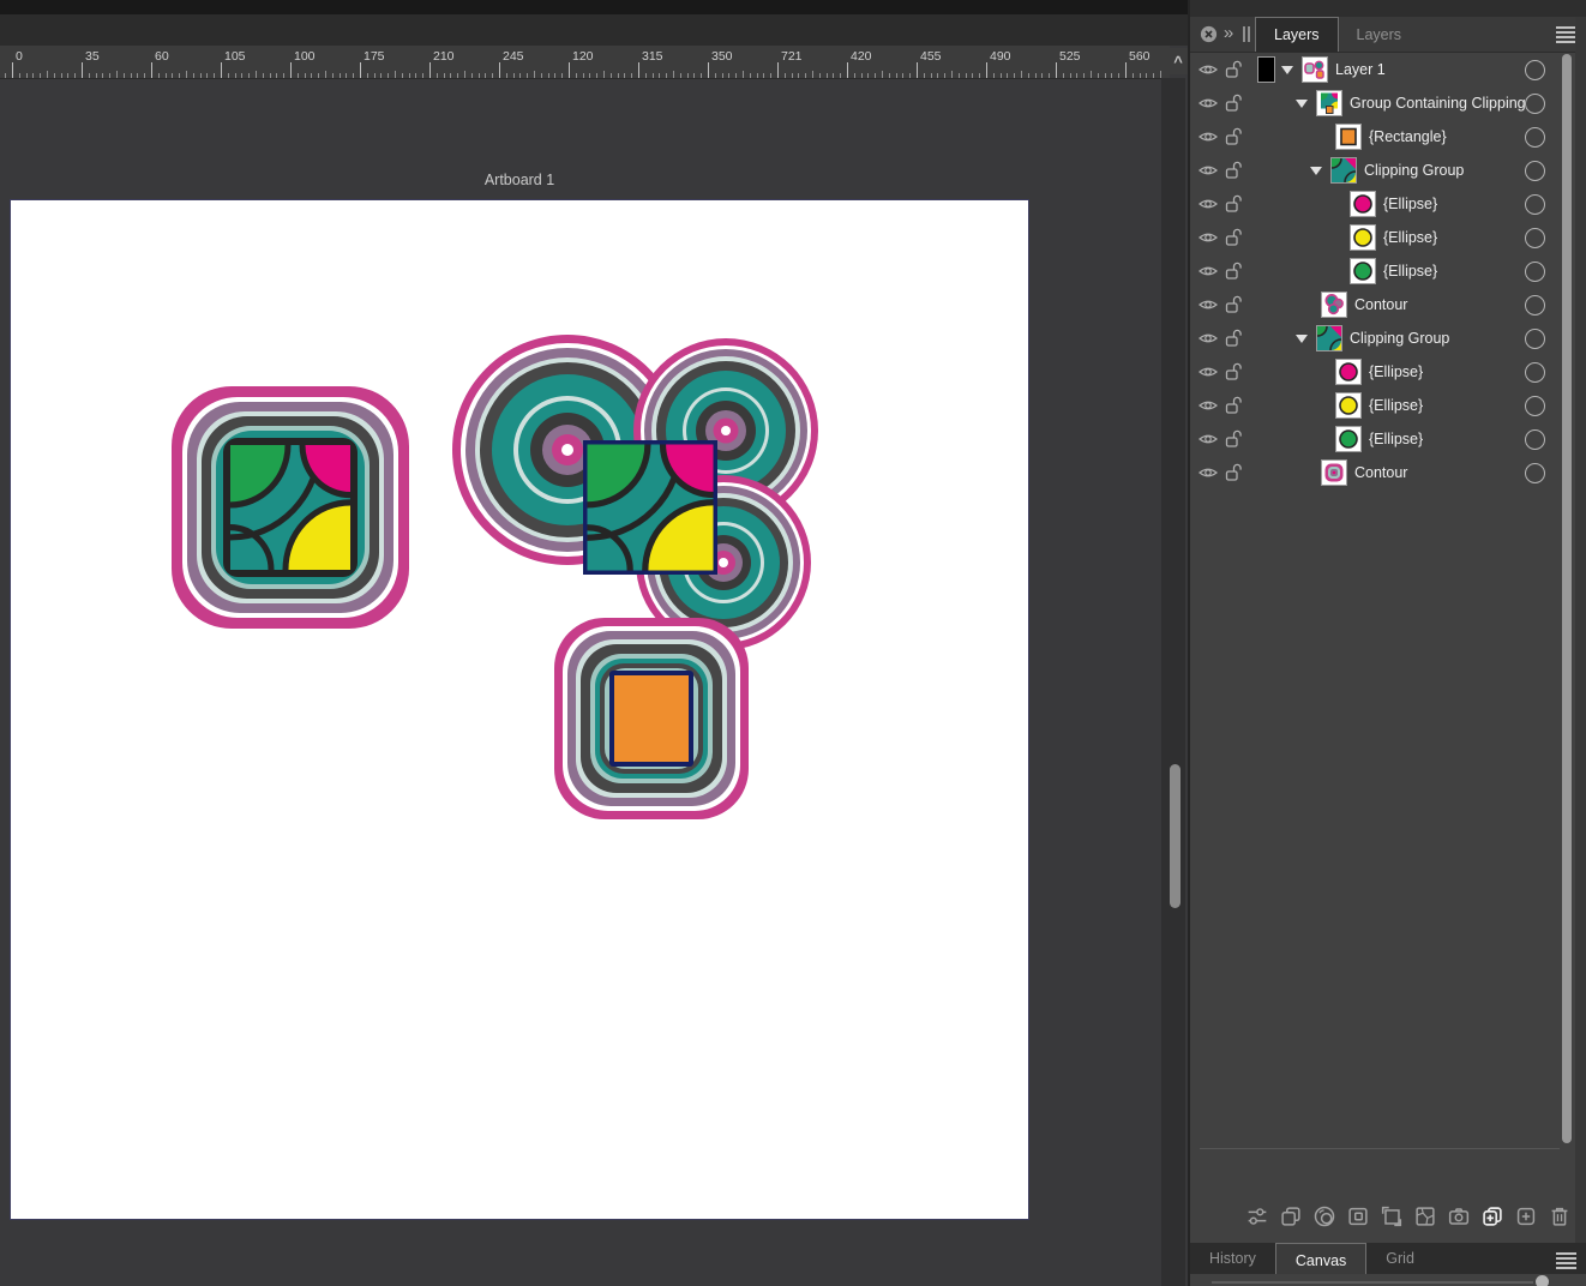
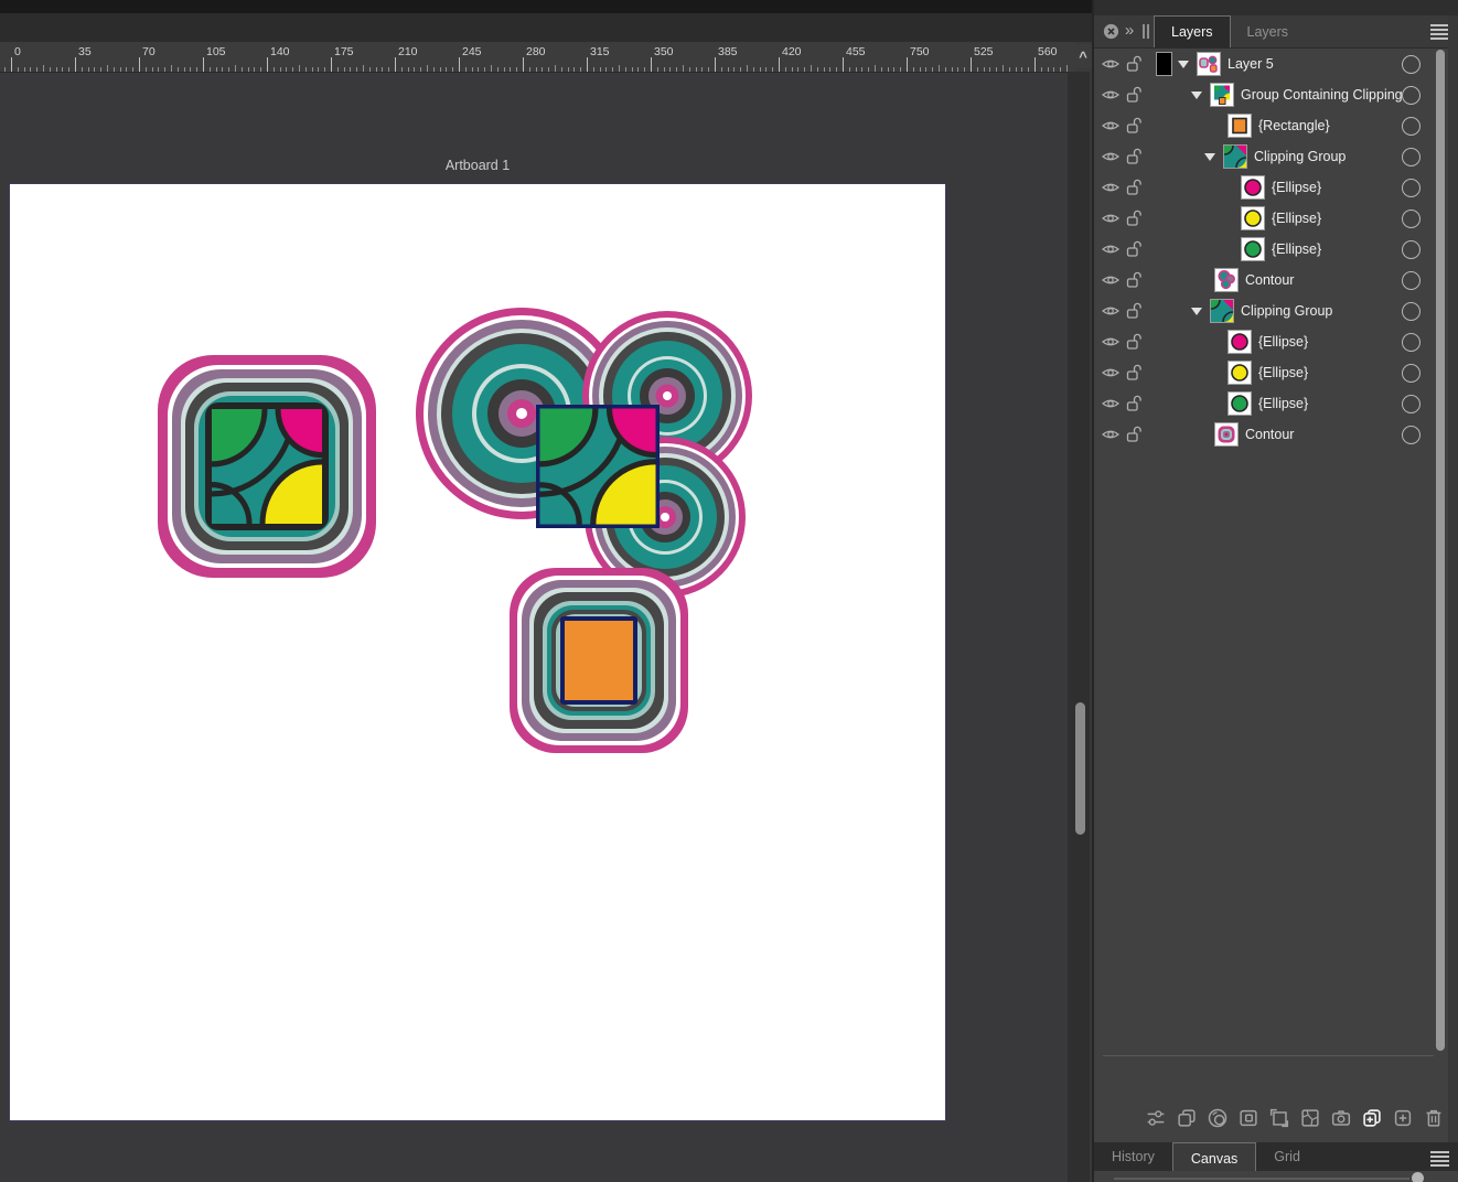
  0
  35
- 60
+ 70
  105
- 100
+ 140
  175
  210
  245
- 120
+ 280
  315
  350
- 721
+ 385
  420
  455
- 490
+ 750
  525
  560
  ^
  Artboard 1
  »
  Layers
  Layers
- Layer 1
+ Layer 5
  Group Containing Clipping
  {Rectangle}
  Clipping Group
  {Ellipse}
  {Ellipse}
  {Ellipse}
  Contour
  Clipping Group
  {Ellipse}
  {Ellipse}
  {Ellipse}
  Contour
  History
  Canvas
  Grid
